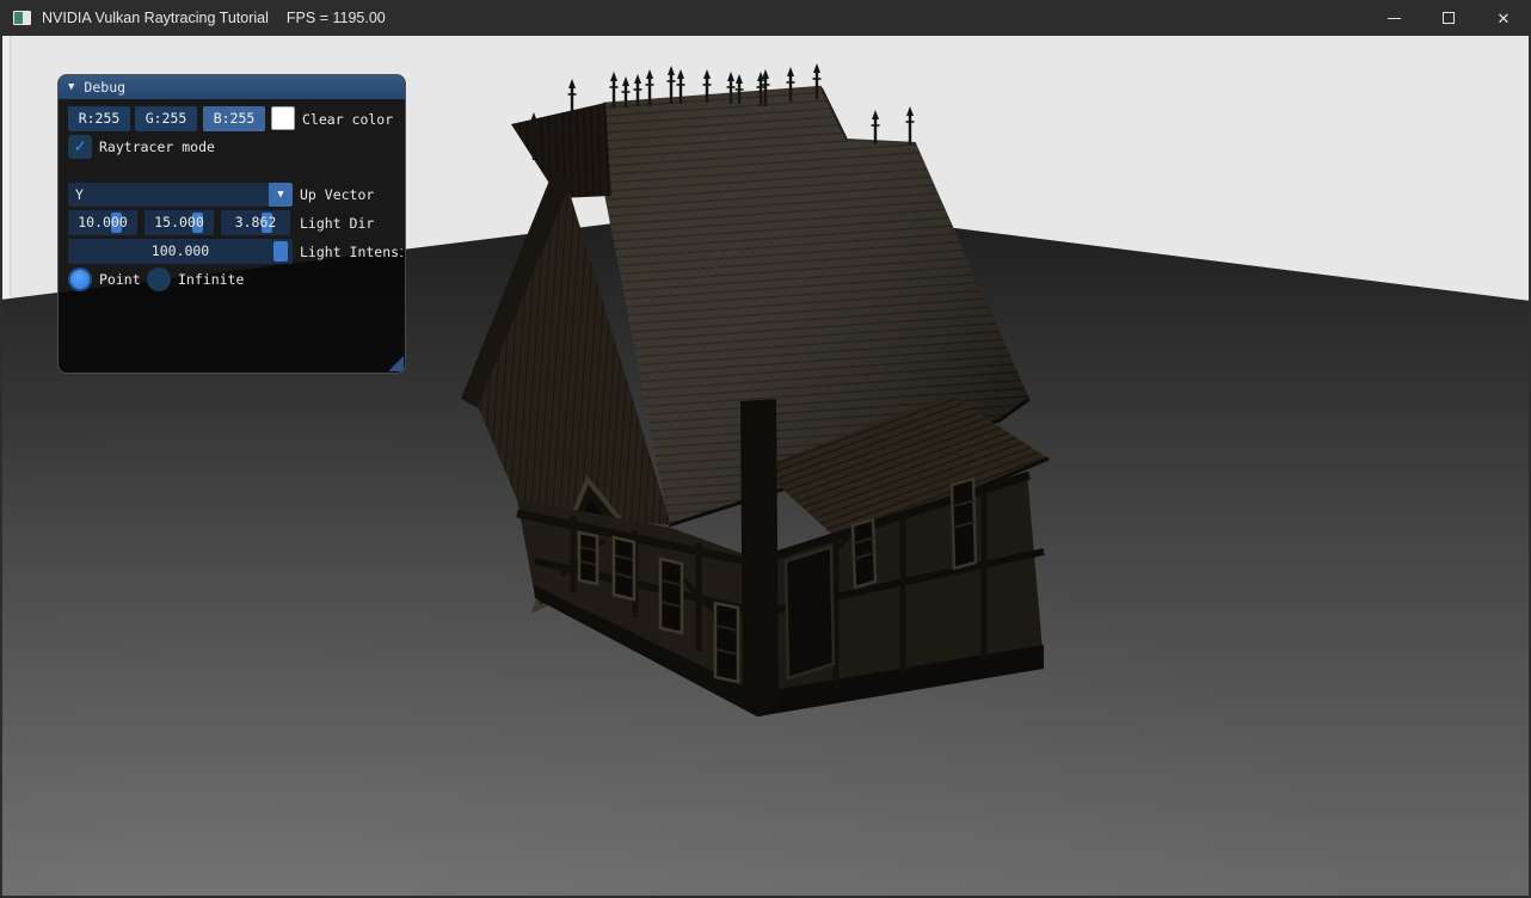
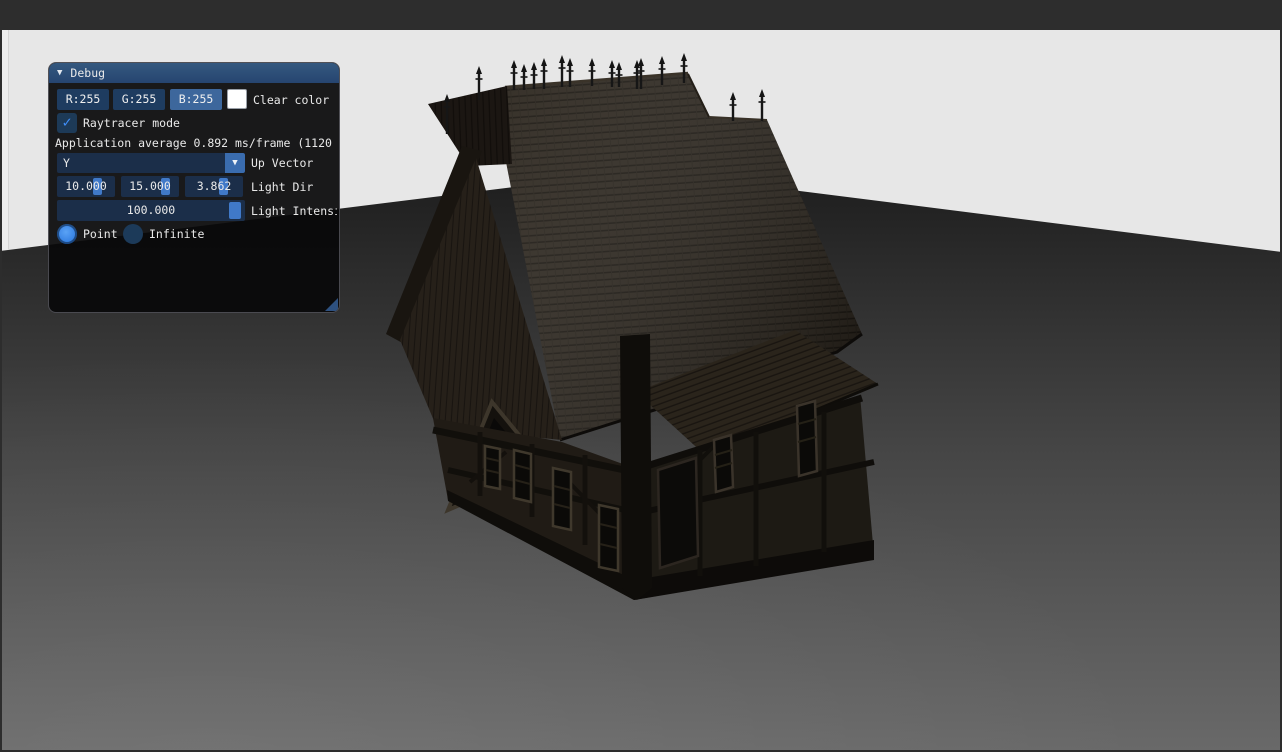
- NVIDIA Vulkan Raytracing Tutorial
- FPS = 1195.00
- ✕
  ▼
  Debug
  R:255
  G:255
  B:255
  Clear color
  ✓
  Raytracer mode
+ Application average 0.892 ms/frame (1120
  Y
  ▼
  Up Vector
  10.000
  15.000
  3.862
  Light Dir
  100.000
  Light Intens
  Point
  Infinite
